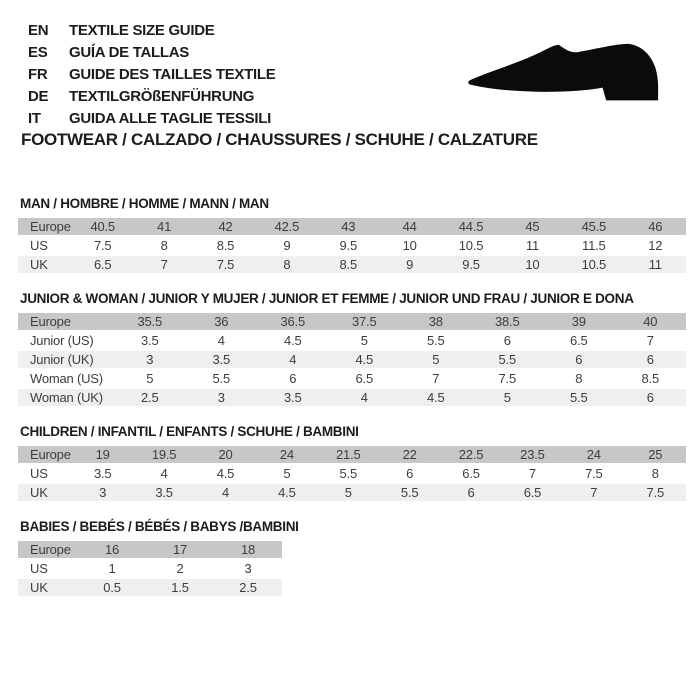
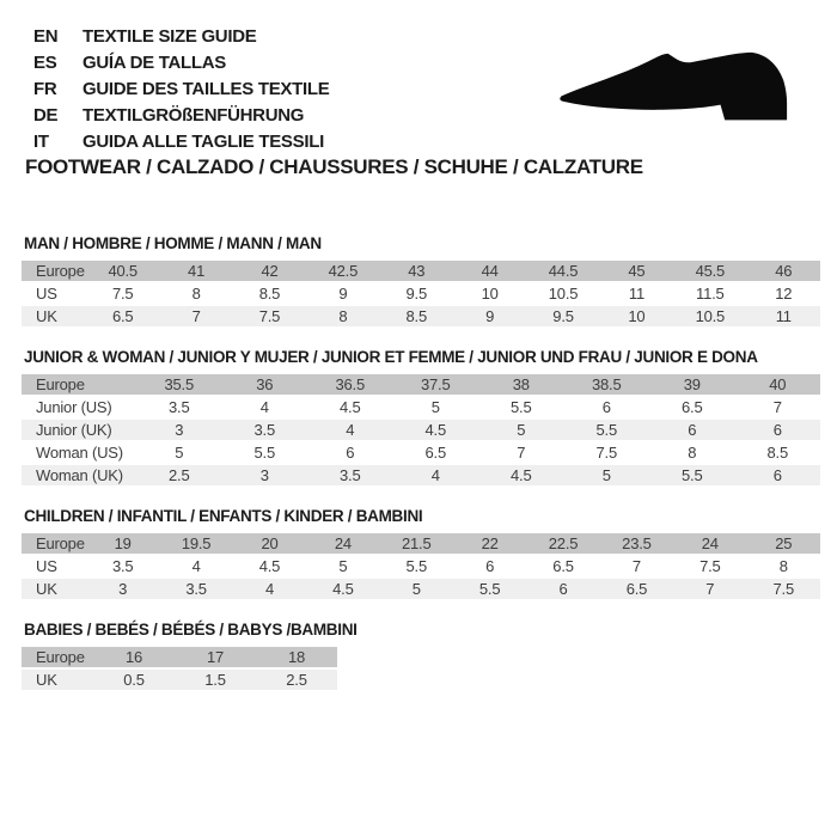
  EN
  TEXTILE SIZE GUIDE
  ES
  GUÍA DE TALLAS
  FR
  GUIDE DES TAILLES TEXTILE
  DE
  TEXTILGRÖßENFÜHRUNG
  IT
  GUIDA ALLE TAGLIE TESSILI
  FOOTWEAR / CALZADO / CHAUSSURES / SCHUHE / CALZATURE
  MAN / HOMBRE / HOMME / MANN / MAN
  Europe	40.5	41	42	42.5	43	44	44.5	45	45.5	46
  US	7.5	8	8.5	9	9.5	10	10.5	11	11.5	12
  UK	6.5	7	7.5	8	8.5	9	9.5	10	10.5	11
  JUNIOR & WOMAN / JUNIOR Y MUJER / JUNIOR ET FEMME / JUNIOR UND FRAU / JUNIOR E DONA
  Europe	35.5	36	36.5	37.5	38	38.5	39	40
  Junior (US)	3.5	4	4.5	5	5.5	6	6.5	7
  Junior (UK)	3	3.5	4	4.5	5	5.5	6	6
  Woman (US)	5	5.5	6	6.5	7	7.5	8	8.5
  Woman (UK)	2.5	3	3.5	4	4.5	5	5.5	6
- CHILDREN / INFANTIL / ENFANTS / SCHUHE / BAMBINI
+ CHILDREN / INFANTIL / ENFANTS / KINDER / BAMBINI
  Europe	19	19.5	20	24	21.5	22	22.5	23.5	24	25
  US	3.5	4	4.5	5	5.5	6	6.5	7	7.5	8
  UK	3	3.5	4	4.5	5	5.5	6	6.5	7	7.5
  BABIES / BEBÉS / BÉBÉS / BABYS /BAMBINI
  Europe	16	17	18
- US	1	2	3
  UK	0.5	1.5	2.5
